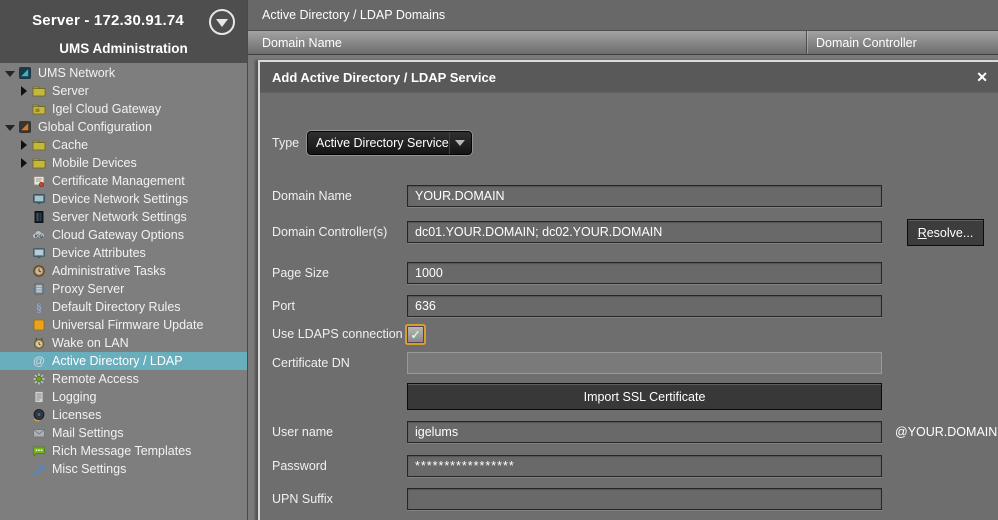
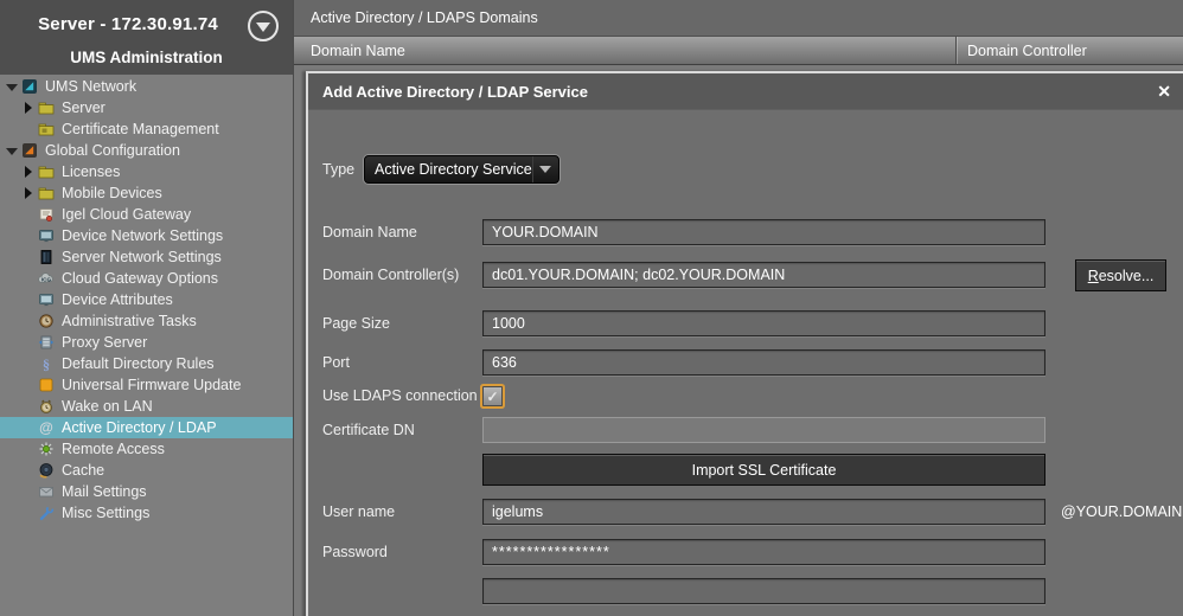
  Server - 172.30.91.74
  UMS Administration
  UMS Network
  Server
- Igel Cloud Gateway
+ Certificate Management
  Global Configuration
- Cache
+ Licenses
  Mobile Devices
- Certificate Management
+ Igel Cloud Gateway
  Device Network Settings
  Server Network Settings
  Cloud Gateway Options
  Device Attributes
  Administrative Tasks
  Proxy Server
  §
  Default Directory Rules
  Universal Firmware Update
  Wake on LAN
  @
  Active Directory / LDAP
  Remote Access
- Logging
- Licenses
+ Cache
  Mail Settings
- Rich Message Templates
  Misc Settings
- Active Directory / LDAP Domains
+ Active Directory / LDAPS Domains
  Domain Name
  Domain Controller
  Add Active Directory / LDAP Service
  ✕
  Type
  Active Directory Service
  Domain Name
  YOUR.DOMAIN
  Domain Controller(s)
  dc01.YOUR.DOMAIN; dc02.YOUR.DOMAIN
  Resolve...
  Page Size
  1000
  Port
  636
  Use LDAPS connection
  ✓
  Certificate DN
  Import SSL Certificate
  User name
  igelums
  @YOUR.DOMAIN
  Password
  *****************
- UPN Suffix
